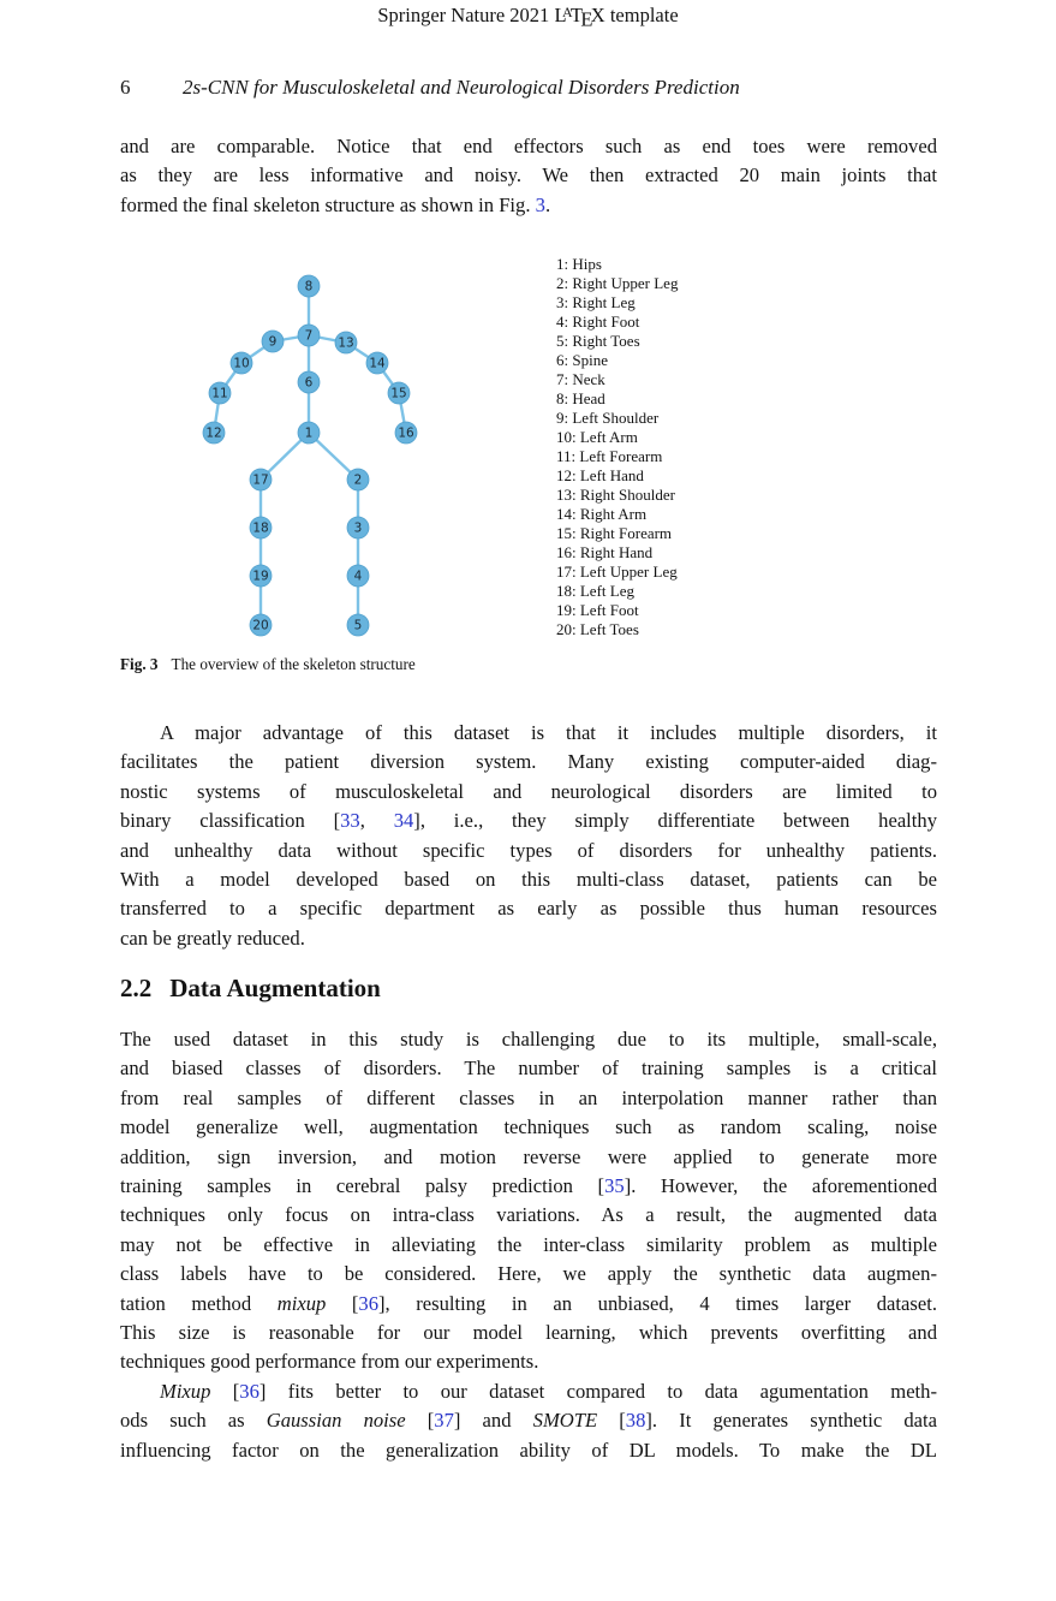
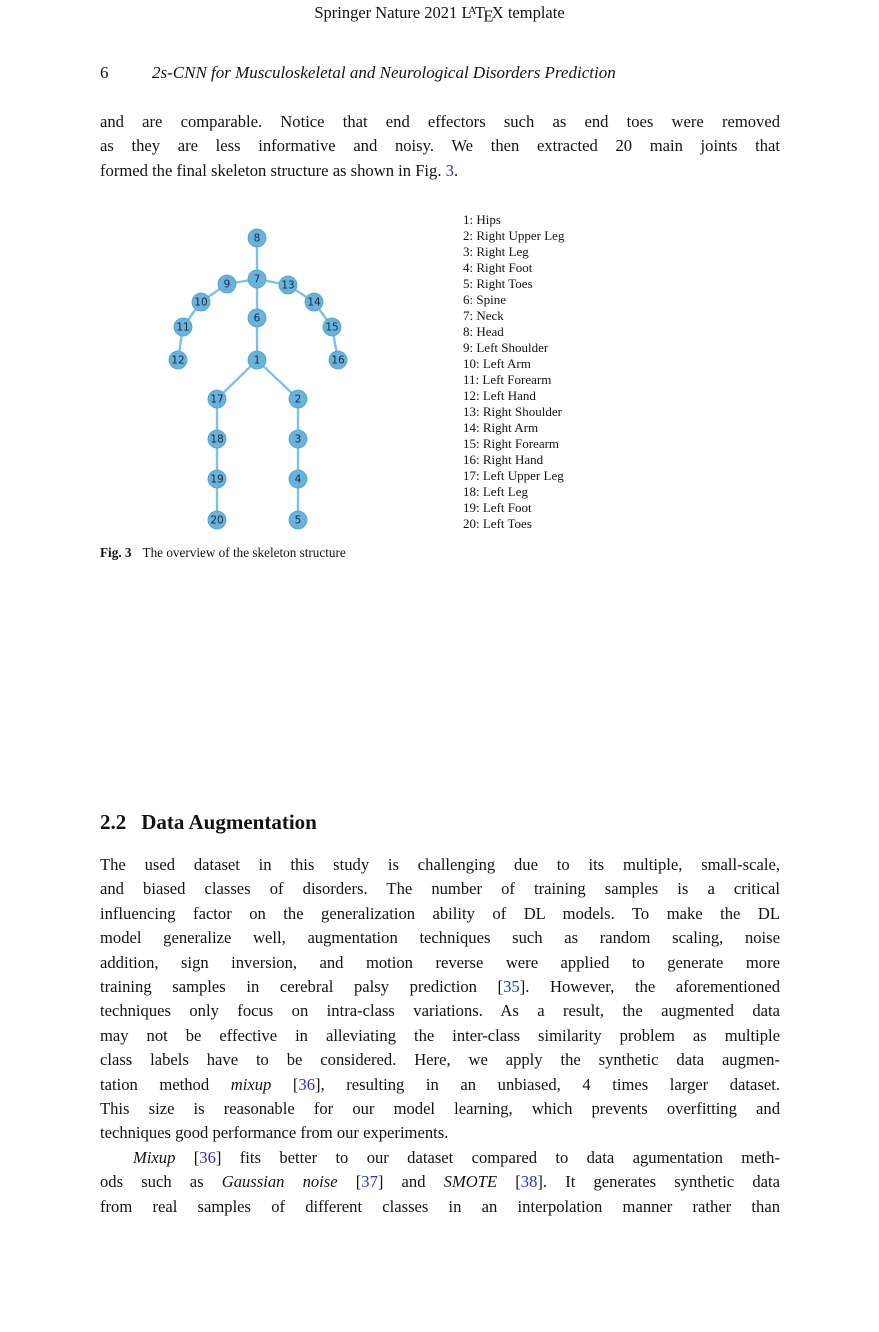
  Springer Nature 2021 LATEX template
  6
  2s-CNN for Musculoskeletal and Neurological Disorders Prediction
  and are comparable. Notice that end effectors such as end toes were removed
  as they are less informative and noisy. We then extracted 20 main joints that
  formed the final skeleton structure as shown in Fig. 3.
  1
  2
  3
  4
  5
  6
  7
  8
  9
  10
  11
  12
  13
  14
  15
  16
  17
  18
  19
  20
  1: Hips
  2: Right Upper Leg
  3: Right Leg
  4: Right Foot
  5: Right Toes
  6: Spine
  7: Neck
  8: Head
  9: Left Shoulder
  10: Left Arm
  11: Left Forearm
  12: Left Hand
  13: Right Shoulder
  14: Right Arm
  15: Right Forearm
  16: Right Hand
  17: Left Upper Leg
  18: Left Leg
  19: Left Foot
  20: Left Toes
  Fig. 3 The overview of the skeleton structure
- A major advantage of this dataset is that it includes multiple disorders, it
- facilitates the patient diversion system. Many existing computer-aided diag-
- nostic systems of musculoskeletal and neurological disorders are limited to
- binary classification [33, 34], i.e., they simply differentiate between healthy
- and unhealthy data without specific types of disorders for unhealthy patients.
- With a model developed based on this multi-class dataset, patients can be
- transferred to a specific department as early as possible thus human resources
- can be greatly reduced.
  2.2 Data Augmentation
  The used dataset in this study is challenging due to its multiple, small-scale,
  and biased classes of disorders. The number of training samples is a critical
- from real samples of different classes in an interpolation manner rather than
+ influencing factor on the generalization ability of DL models. To make the DL
  model generalize well, augmentation techniques such as random scaling, noise
  addition, sign inversion, and motion reverse were applied to generate more
  training samples in cerebral palsy prediction [35]. However, the aforementioned
  techniques only focus on intra-class variations. As a result, the augmented data
  may not be effective in alleviating the inter-class similarity problem as multiple
  class labels have to be considered. Here, we apply the synthetic data augmen-
  tation method mixup [36], resulting in an unbiased, 4 times larger dataset.
  This size is reasonable for our model learning, which prevents overfitting and
  techniques good performance from our experiments.
  Mixup [36] fits better to our dataset compared to data agumentation meth-
  ods such as Gaussian noise [37] and SMOTE [38]. It generates synthetic data
- influencing factor on the generalization ability of DL models. To make the DL
+ from real samples of different classes in an interpolation manner rather than
